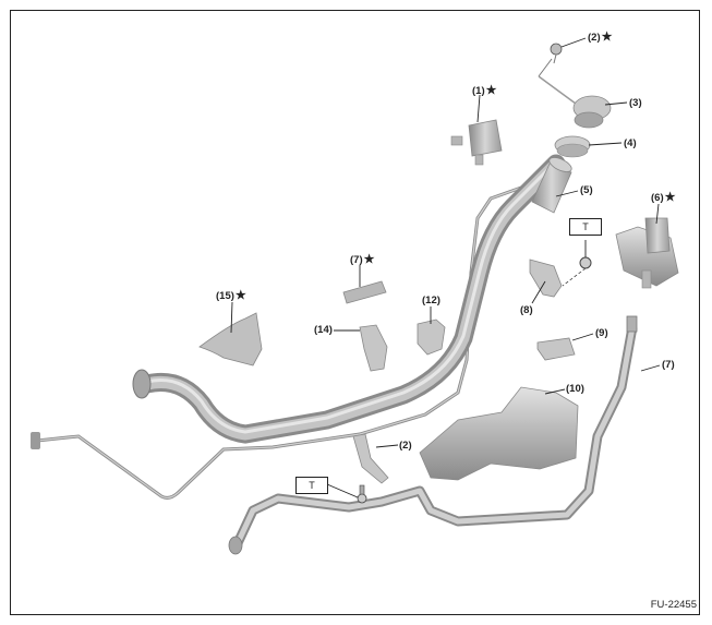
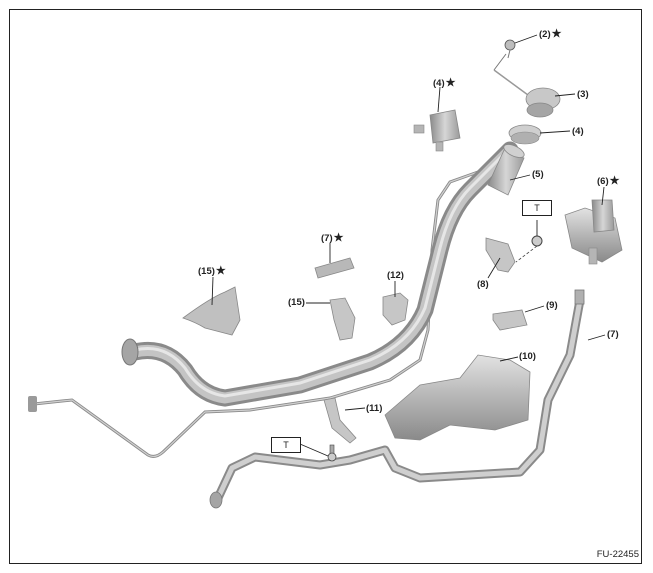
- (1)★
+ (4)★
  (2)★
  (3)
  (4)
  (5)
  (6)★
  (7)
  (8)
  (9)
  (10)
- (2)
+ (11)
  (12)
  (7)★
- (14)
+ (15)
  (15)★
  T
  T
  FU-22455
